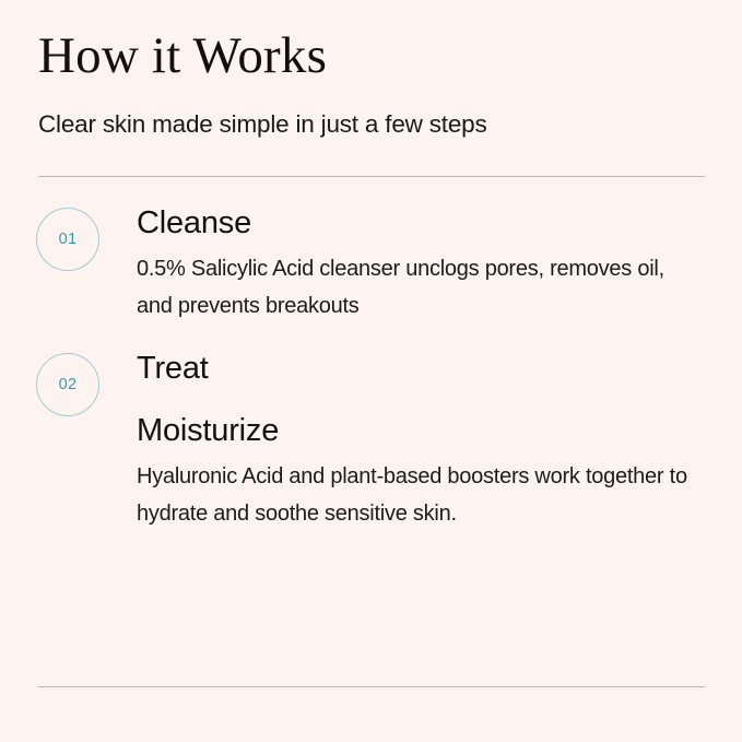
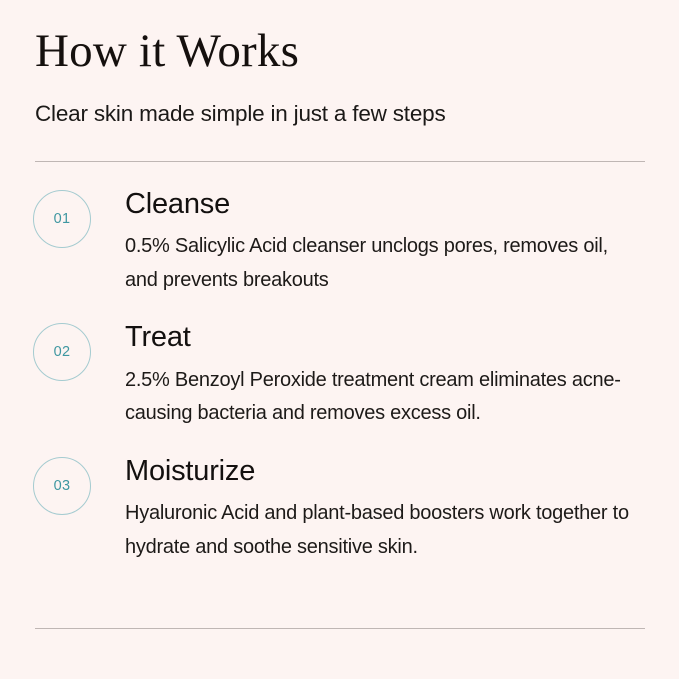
  How it Works
  Clear skin made simple in just a few steps
  01
  Cleanse
  0.5% Salicylic Acid cleanser unclogs pores, removes oil, and prevents breakouts
  02
  Treat
+ 2.5% Benzoyl Peroxide treatment cream eliminates acne-causing bacteria and removes excess oil.
+ 03
  Moisturize
  Hyaluronic Acid and plant-based boosters work together to hydrate and soothe sensitive skin.
